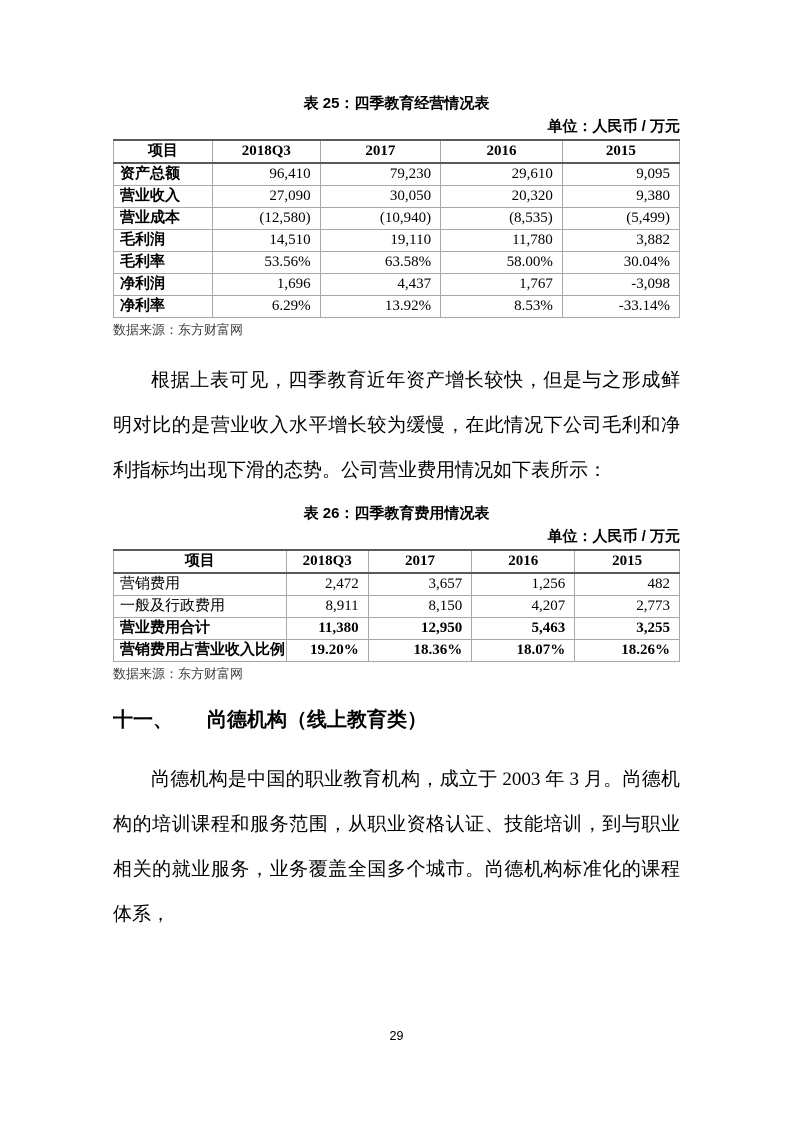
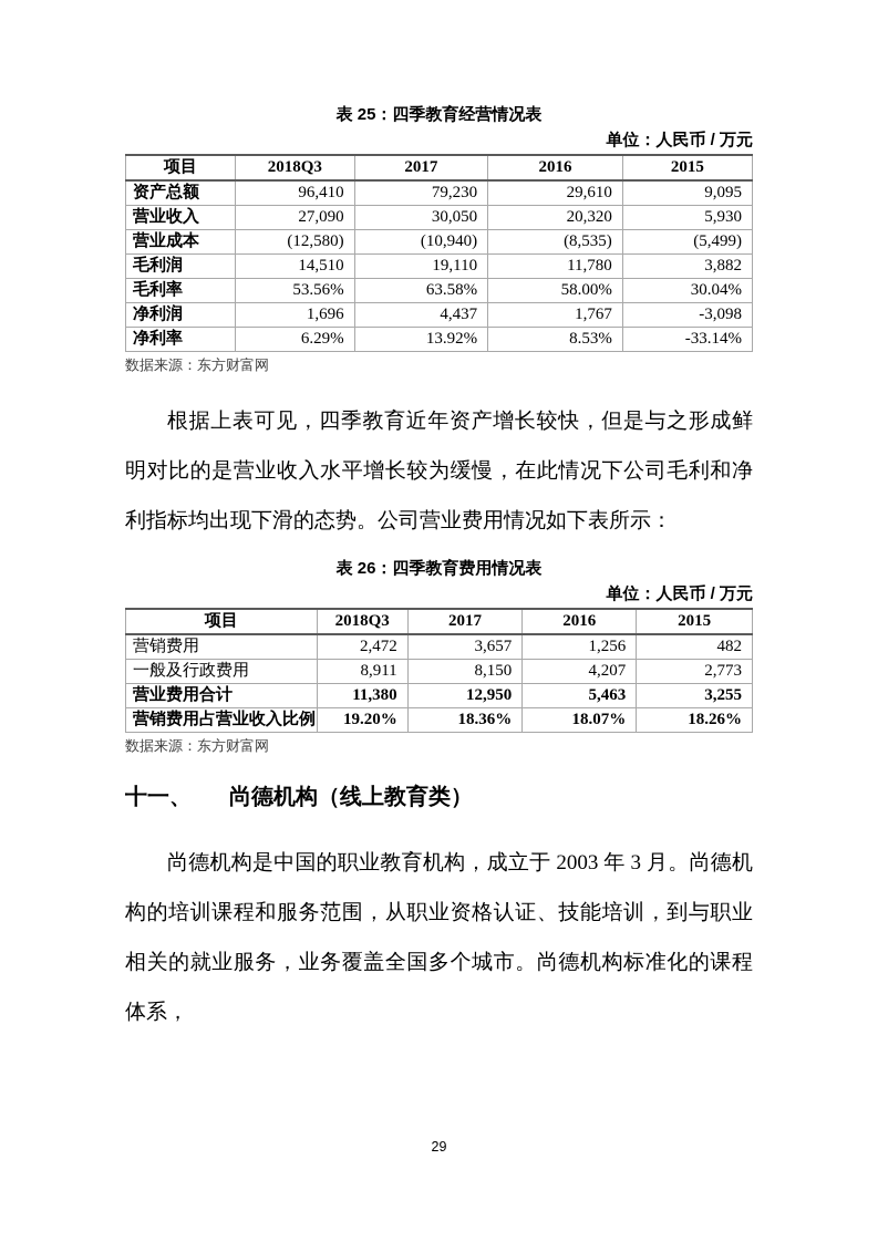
  表 25：四季教育经营情况表
  单位：人民币 / 万元
  项目	2018Q3	2017	2016	2015
  资产总额	96,410	79,230	29,610	9,095
- 营业收入	27,090	30,050	20,320	9,380
+ 营业收入	27,090	30,050	20,320	5,930
  营业成本	(12,580)	(10,940)	(8,535)	(5,499)
  毛利润	14,510	19,110	11,780	3,882
  毛利率	53.56%	63.58%	58.00%	30.04%
  净利润	1,696	4,437	1,767	-3,098
  净利率	6.29%	13.92%	8.53%	-33.14%
  数据来源：东方财富网
  根据上表可见，四季教育近年资产增长较快，但是与之形成鲜明对比的是营业收入水平增长较为缓慢，在此情况下公司毛利和净利指标均出现下滑的态势。公司营业费用情况如下表所示：
  表 26：四季教育费用情况表
  单位：人民币 / 万元
  项目	2018Q3	2017	2016	2015
  营销费用	2,472	3,657	1,256	482
  一般及行政费用	8,911	8,150	4,207	2,773
  营业费用合计	11,380	12,950	5,463	3,255
  营销费用占营业收入比例	19.20%	18.36%	18.07%	18.26%
  数据来源：东方财富网
  十一、 尚德机构（线上教育类）
  尚德机构是中国的职业教育机构，成立于 2003 年 3 月。尚德机构的培训课程和服务范围，从职业资格认证、技能培训，到与职业相关的就业服务，业务覆盖全国多个城市。尚德机构标准化的课程体系，
  29
